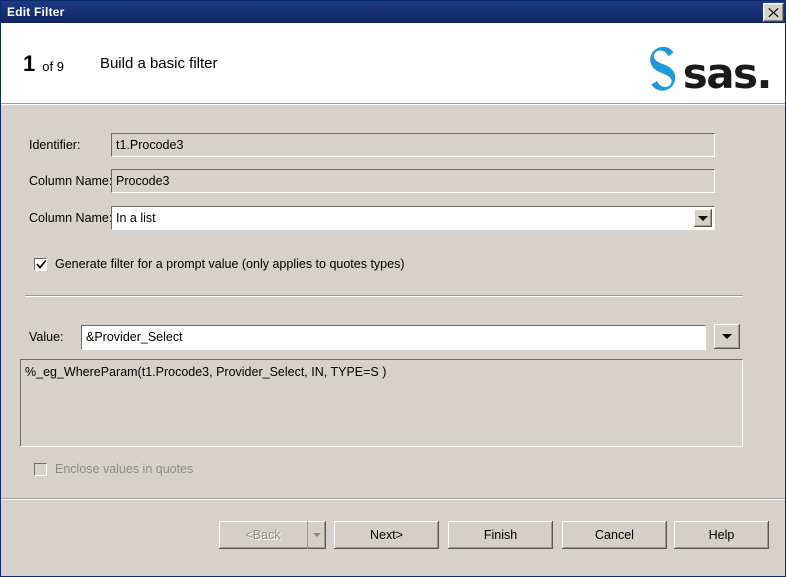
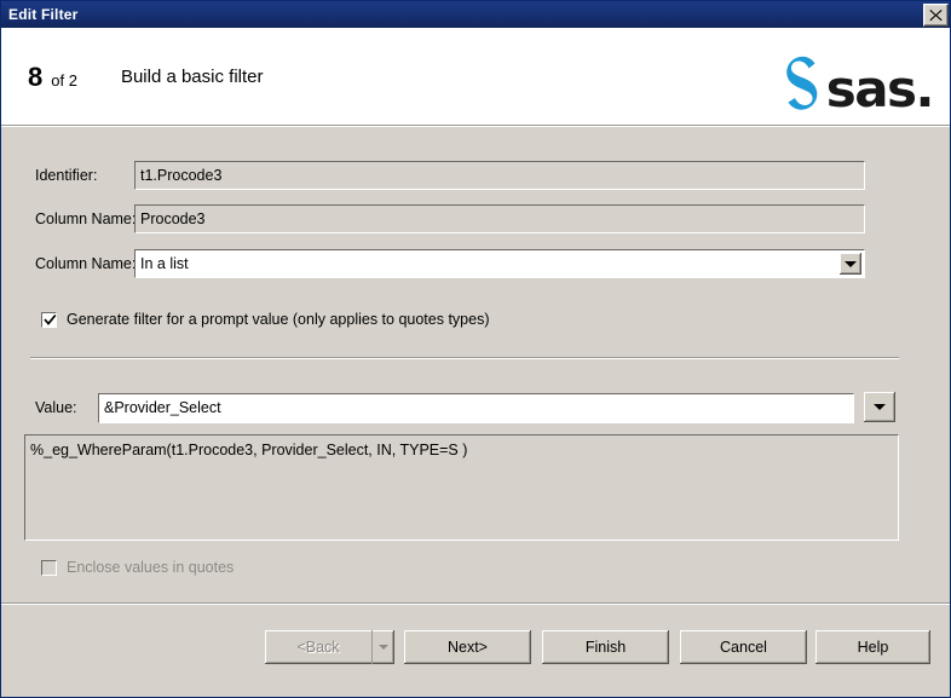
  Edit Filter
- 1
+ 8
- of 9
+ of 2
  Build a basic filter
  sas.
  Identifier:
  t1.Procode3
  Column Name
  Procode3
  Column Name
  In a list
  Generate filter for a prompt value (only applies to quotes types)
  Value:
  &Provider_Select
  %_eg_WhereParam(t1.Procode3, Provider_Select, IN, TYPE=S )
  Enclose values in quotes
  <Back
  Next>
  Finish
  Cancel
  Help
